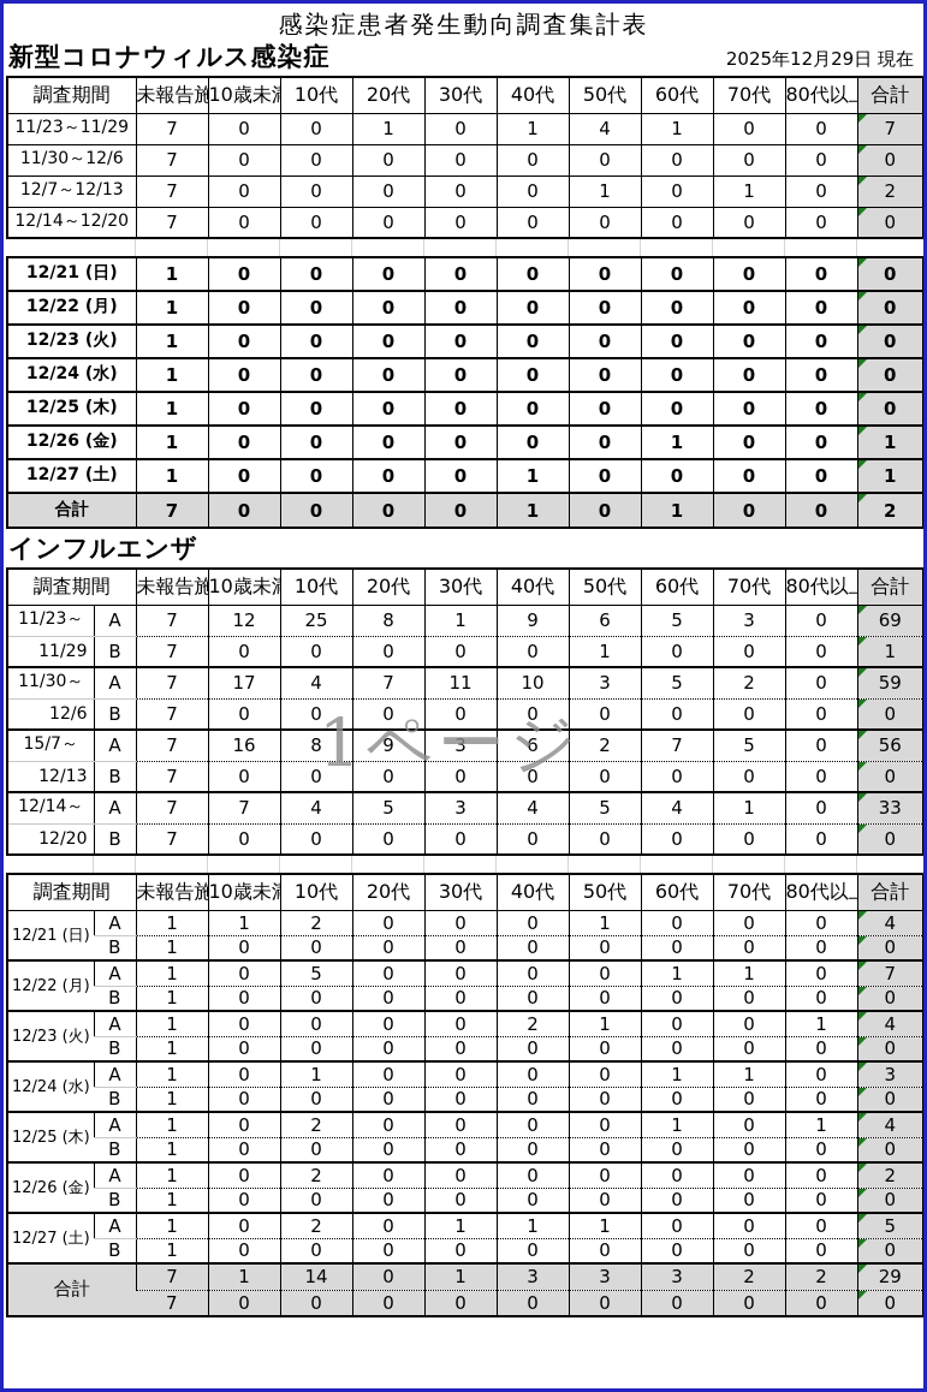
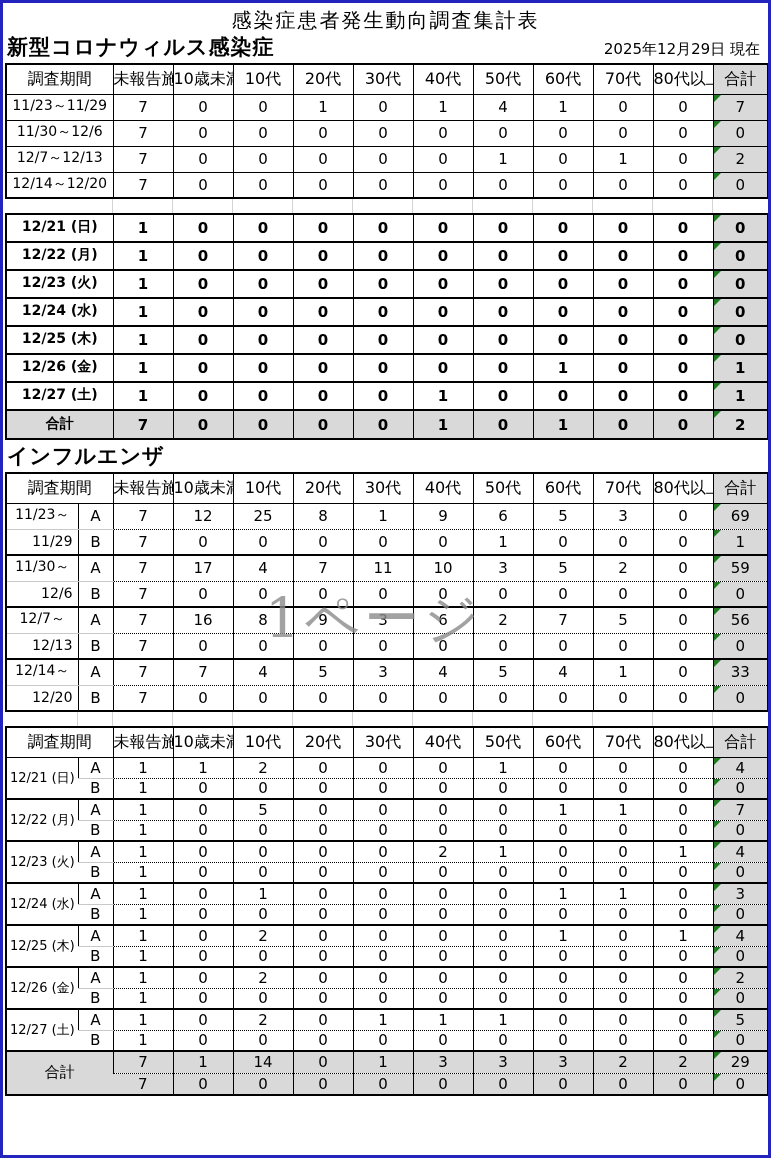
  感染症患者発生動向調査集計表
  新型コロナウィルス感染症
  2025年12月29日 現在
  調査期間	未報告施	10歳未	10代	20代	30代	40代	50代	60代	70代	80代以	合計
  11/23～11/29	7	0	0	1	0	1	4	1	0	0	7
  11/30～12/6	7	0	0	0	0	0	0	0	0	0	0
  12/7～12/13	7	0	0	0	0	0	1	0	1	0	2
  12/14～12/20	7	0	0	0	0	0	0	0	0	0	0
  12/21 (日)	1	0	0	0	0	0	0	0	0	0	0
  12/22 (月)	1	0	0	0	0	0	0	0	0	0	0
  12/23 (火)	1	0	0	0	0	0	0	0	0	0	0
  12/24 (水)	1	0	0	0	0	0	0	0	0	0	0
  12/25 (木)	1	0	0	0	0	0	0	0	0	0	0
  12/26 (金)	1	0	0	0	0	0	0	1	0	0	1
  12/27 (土)	1	0	0	0	0	1	0	0	0	0	1
  合計	7	0	0	0	0	1	0	1	0	0	2
  インフルエンザ
  調査期間	未報告施	10歳未	10代	20代	30代	40代	50代	60代	70代	80代以	合計
  11/23～	A	7	12	25	8	1	9	6	5	3	0	69
  11/29	B	7	0	0	0	0	0	1	0	0	0	1
  11/30～	A	7	17	4	7	11	10	3	5	2	0	59
  12/6	B	7	0	0	0	0	0	0	0	0	0	0
- 15/7～	A	7	16	8	9	3	6	2	7	5	0	56
+ 12/7～	A	7	16	8	9	3	6	2	7	5	0	56
  12/13	B	7	0	0	0	0	0	0	0	0	0	0
  12/14～	A	7	7	4	5	3	4	5	4	1	0	33
  12/20	B	7	0	0	0	0	0	0	0	0	0	0
  調査期間	未報告施	10歳未	10代	20代	30代	40代	50代	60代	70代	80代以	合計
  12/21 (日)	A	1	1	2	0	0	0	1	0	0	0	4
  B	1	0	0	0	0	0	0	0	0	0	0
  12/22 (月)	A	1	0	5	0	0	0	0	1	1	0	7
  B	1	0	0	0	0	0	0	0	0	0	0
  12/23 (火)	A	1	0	0	0	0	2	1	0	0	1	4
  B	1	0	0	0	0	0	0	0	0	0	0
  12/24 (水)	A	1	0	1	0	0	0	0	1	1	0	3
  B	1	0	0	0	0	0	0	0	0	0	0
  12/25 (木)	A	1	0	2	0	0	0	0	1	0	1	4
  B	1	0	0	0	0	0	0	0	0	0	0
  12/26 (金)	A	1	0	2	0	0	0	0	0	0	0	2
  B	1	0	0	0	0	0	0	0	0	0	0
  12/27 (土)	A	1	0	2	0	1	1	1	0	0	0	5
  B	1	0	0	0	0	0	0	0	0	0	0
  合計	7	1	14	0	1	3	3	3	2	2	29
  7	0	0	0	0	0	0	0	0	0	0
  1ページ
